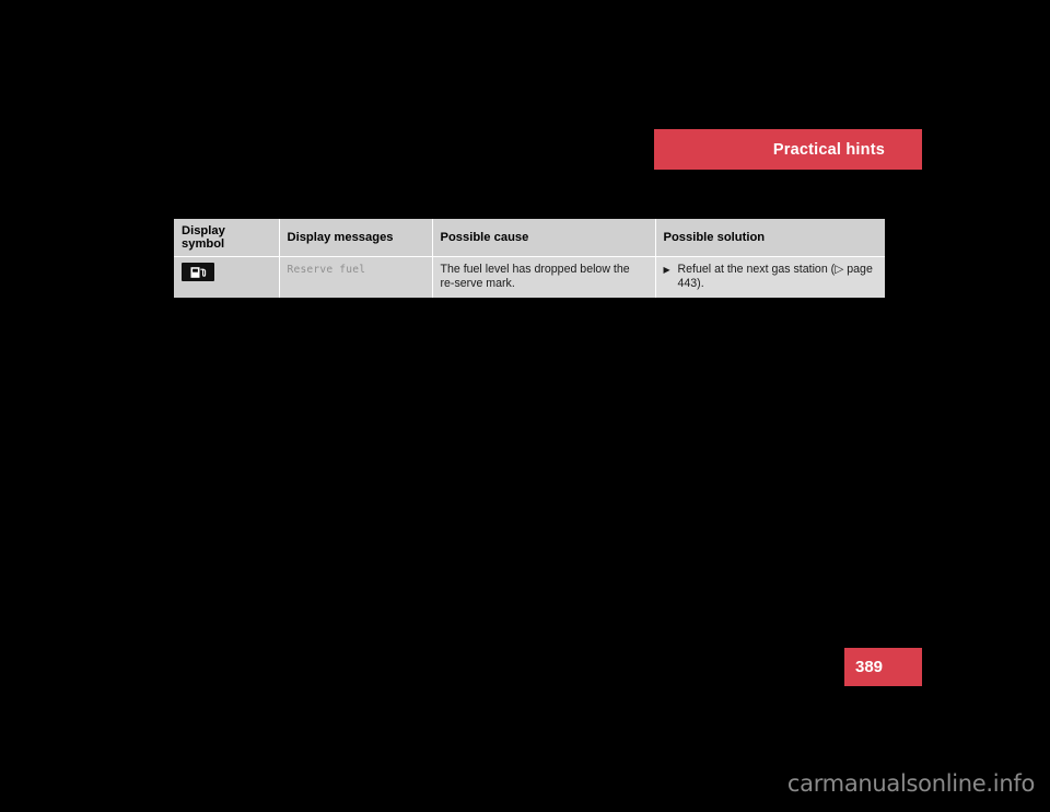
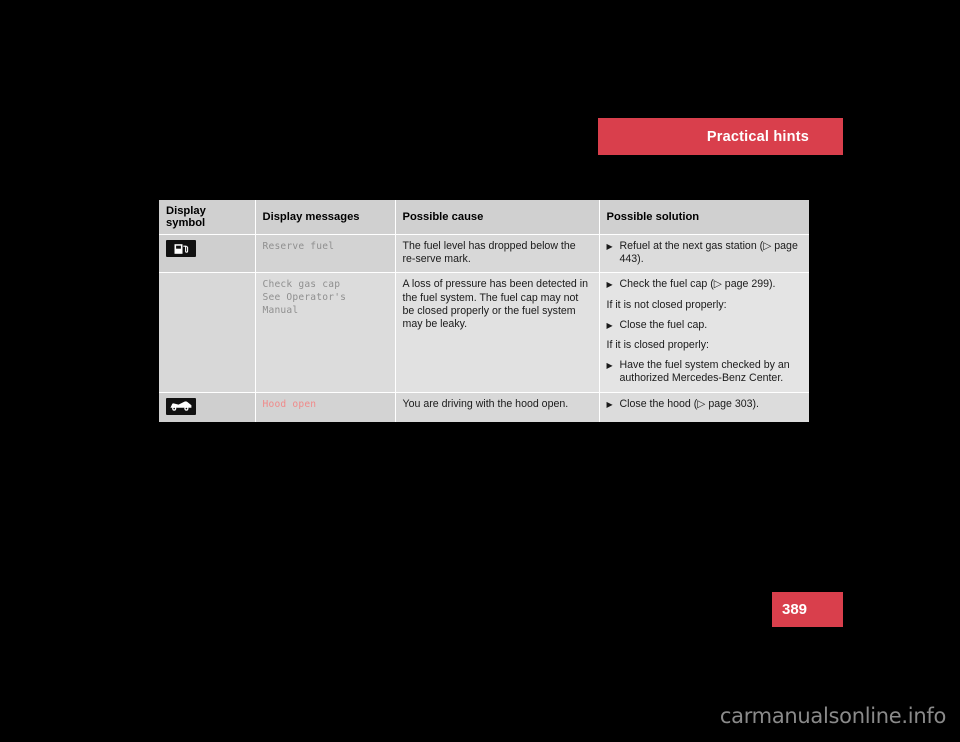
  Practical hints
  Display symbol	Display messages	Possible cause	Possible solution
  	Reserve fuel	The fuel level has dropped below the re-serve mark.	▶ Refuel at the next gas station (▷ page 443).
+ 	Check gas cap See Operator's Manual	A loss of pressure has been detected in the fuel system. The fuel cap may not be closed properly or the fuel system may be leaky.	▶ Check the fuel cap (▷ page 299). If it is not closed properly: ▶ Close the fuel cap. If it is closed properly: ▶ Have the fuel system checked by an authorized Mercedes-Benz Center.
+ 	Hood open	You are driving with the hood open.	▶ Close the hood (▷ page 303).
  389
  carmanualsonline.info
